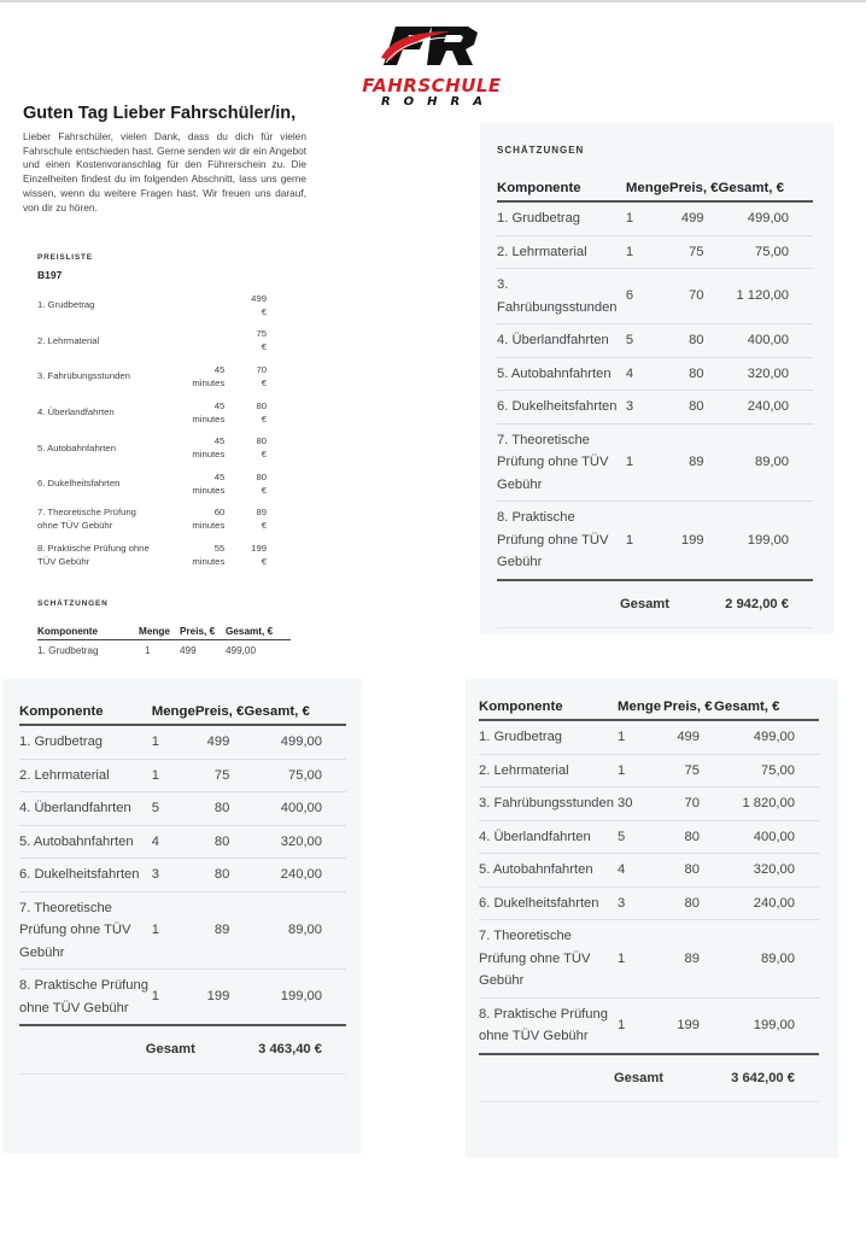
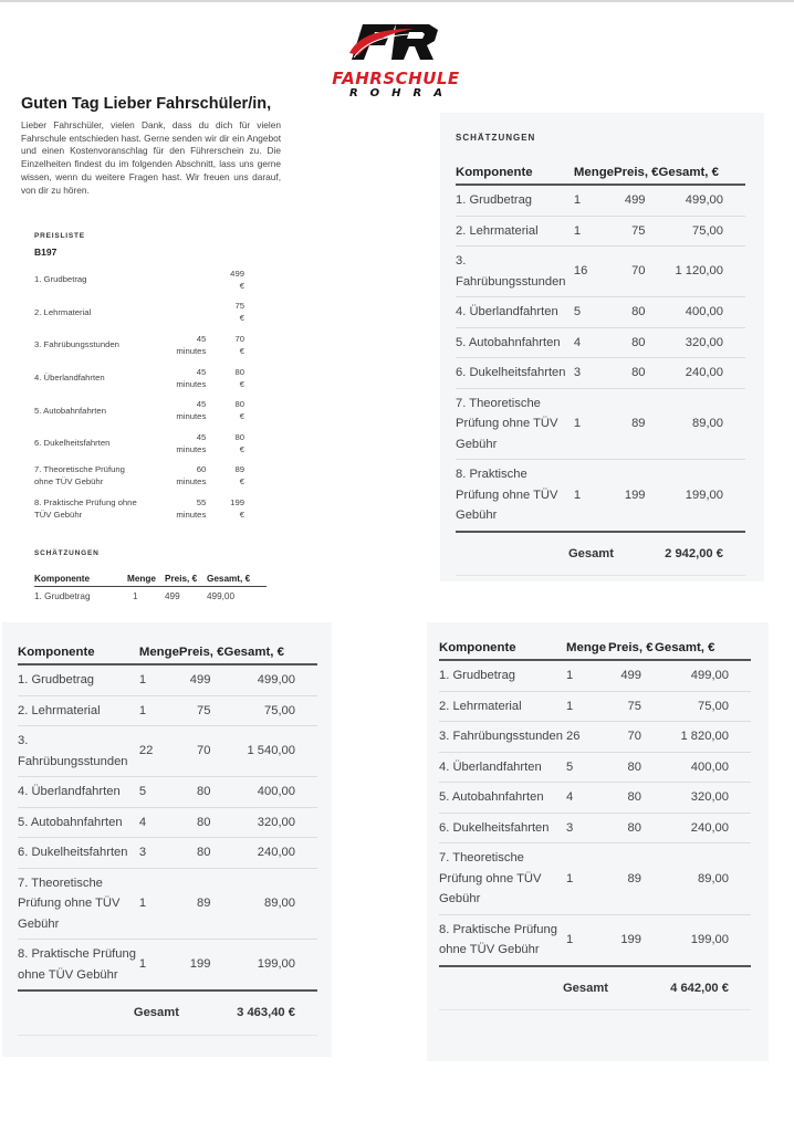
  FAHRSCHULE
  ROHRA
  Guten Tag Lieber Fahrschüler/in,
  Lieber Fahrschüler, vielen Dank, dass du dich für vielen Fahrschule entschieden hast. Gerne senden wir dir ein Angebot und einen Kostenvoranschlag für den Führerschein zu. Die Einzelheiten findest du im folgenden Abschnitt, lass uns gerne wissen, wenn du weitere Fragen hast. Wir freuen uns darauf, von dir zu hören.
  B197
  1. Grudbetrag
  499
  €
  2. Lehrmaterial
  75
  €
  3. Fahrübungsstunden
  45
  minutes
  70
  €
  4. Überlandfahrten
  45
  minutes
  80
  €
  5. Autobahnfahrten
  45
  minutes
  80
  €
  6. Dukelheitsfahrten
  45
  minutes
  80
  €
  7. Theoretische Prüfung ohne TÜV Gebühr
  60
  minutes
  89
  €
  8. Praktische Prüfung ohne TÜV Gebühr
  55
  minutes
  199
  €
  Komponente	Menge	Preis, €	Gesamt, €
  1. Grudbetrag	1	499	499,00
  SCHÄTZUNGEN
  Komponente	Menge	Preis, €	Gesamt, €
  1. Grudbetrag	1	499	499,00
  2. Lehrmaterial	1	75	75,00
- 3. Fahrübungsstunden	6	70	1 120,00
+ 3. Fahrübungsstunden	16	70	1 120,00
  4. Überlandfahrten	5	80	400,00
  5. Autobahnfahrten	4	80	320,00
  6. Dukelheitsfahrten	3	80	240,00
  7. Theoretische Prüfung ohne TÜV Gebühr	1	89	89,00
  8. Praktische Prüfung ohne TÜV Gebühr	1	199	199,00
  Gesamt	2 942,00 €
  Komponente	Menge	Preis, €	Gesamt, €
  1. Grudbetrag	1	499	499,00
  2. Lehrmaterial	1	75	75,00
+ 3. Fahrübungsstunden	22	70	1 540,00
  4. Überlandfahrten	5	80	400,00
  5. Autobahnfahrten	4	80	320,00
  6. Dukelheitsfahrten	3	80	240,00
  7. Theoretische Prüfung ohne TÜV Gebühr	1	89	89,00
  8. Praktische Prüfung ohne TÜV Gebühr	1	199	199,00
  Gesamt	3 463,40 €
  Komponente	Menge	Preis, €	Gesamt, €
  1. Grudbetrag	1	499	499,00
  2. Lehrmaterial	1	75	75,00
- 3. Fahrübungsstunden	30	70	1 820,00
+ 3. Fahrübungsstunden	26	70	1 820,00
  4. Überlandfahrten	5	80	400,00
  5. Autobahnfahrten	4	80	320,00
  6. Dukelheitsfahrten	3	80	240,00
  7. Theoretische Prüfung ohne TÜV Gebühr	1	89	89,00
  8. Praktische Prüfung ohne TÜV Gebühr	1	199	199,00
- Gesamt	3 642,00 €
+ Gesamt	4 642,00 €
